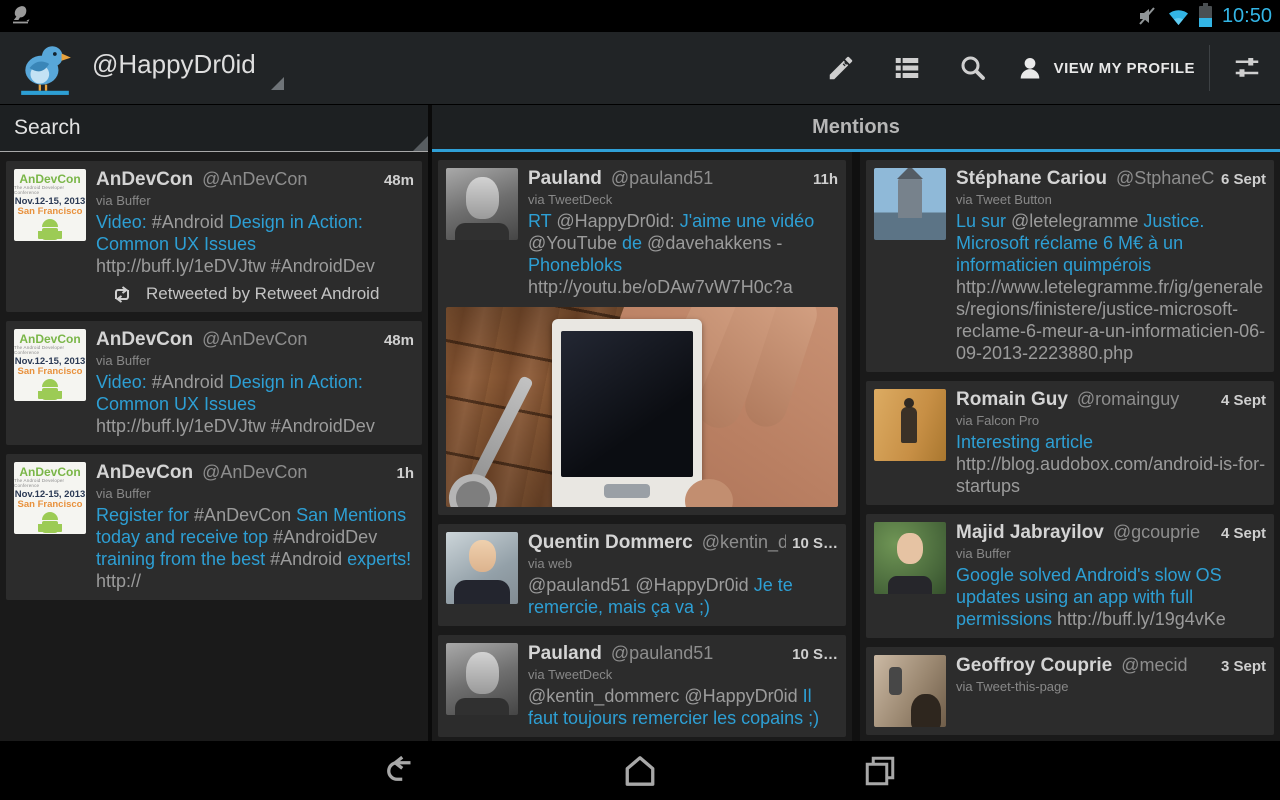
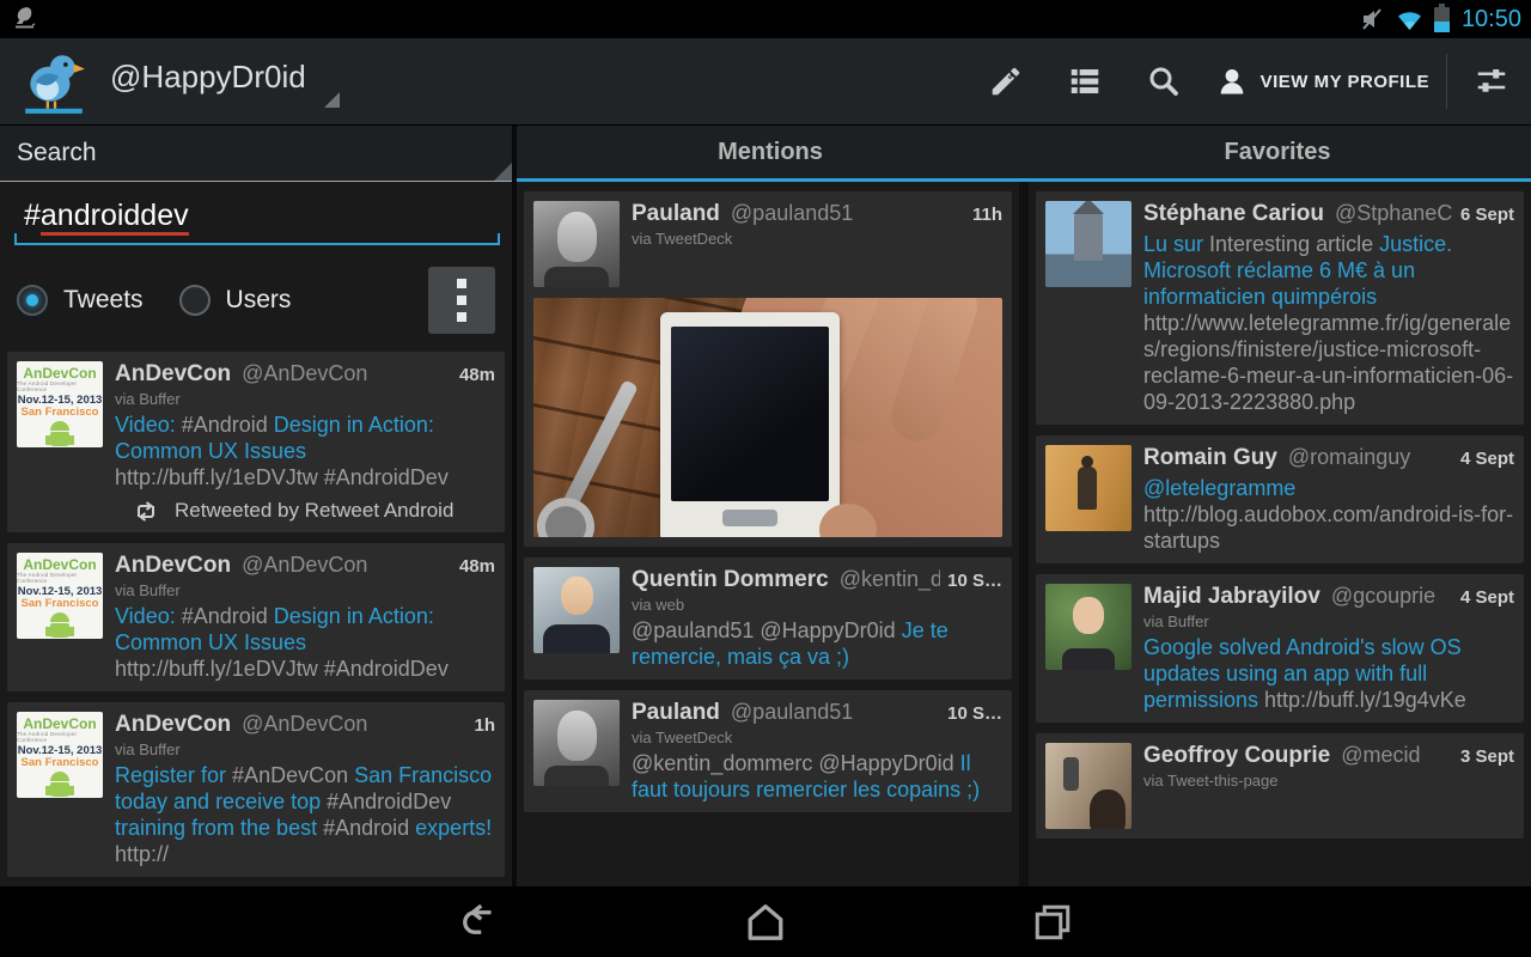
  10:50
  @HappyDr0id
  VIEW MY PROFILE
  Search
+ #androiddev
+ Tweets
+ Users
  AnDevCon
  Nov.12-15, 2013
  San Francisco
  AnDevCon
  @AnDevCon
  48m
  via Buffer
  Video: #Android Design in Action: Common UX Issues http://buff.ly/1eDVJtw #AndroidDev
  Retweeted by Retweet Android
  AnDevCon
  Nov.12-15, 2013
  San Francisco
  AnDevCon
  @AnDevCon
  48m
  via Buffer
  Video: #Android Design in Action: Common UX Issues http://buff.ly/1eDVJtw #AndroidDev
  AnDevCon
  Nov.12-15, 2013
  San Francisco
  AnDevCon
  @AnDevCon
  1h
  via Buffer
- Register for #AnDevCon San Mentions today and receive top #AndroidDev training from the best #Android experts! http://
+ Register for #AnDevCon San Francisco today and receive top #AndroidDev training from the best #Android experts! http://
  Mentions
+ Favorites
  Pauland
  @pauland51
  11h
  via TweetDeck
- RT @HappyDr0id: J'aime une vidéo @YouTube de @davehakkens - Phonebloks http://youtu.be/oDAw7vW7H0c?a
  Quentin Dommerc
  10 S…
  via web
  @pauland51 @HappyDr0id Je te remercie, mais ça va ;)
  Pauland
  @pauland51
  10 S…
  via TweetDeck
  @kentin_dommerc @HappyDr0id Il faut toujours remercier les copains ;)
  Stéphane Cariou
  6 Sept
- via Tweet Button
- Lu sur @letelegramme Justice. Microsoft réclame 6 M€ à un informaticien quimpérois http://www.letelegramme.fr/ig/generales/regions/finistere/justice-microsoft-reclame-6-meur-a-un-informaticien-06-09-2013-2223880.php
+ Lu sur Interesting article Justice. Microsoft réclame 6 M€ à un informaticien quimpérois http://www.letelegramme.fr/ig/generales/regions/finistere/justice-microsoft-reclame-6-meur-a-un-informaticien-06-09-2013-2223880.php
  Romain Guy
  @romainguy
  4 Sept
- via Falcon Pro
- Interesting article http://blog.audobox.com/android-is-for-startups
+ @letelegramme http://blog.audobox.com/android-is-for-startups
  Majid Jabrayilov
  @gcouprie
  4 Sept
  via Buffer
  Google solved Android's slow OS updates using an app with full permissions http://buff.ly/19g4vKe
  Geoffroy Couprie
  @mecid
  3 Sept
  via Tweet-this-page
